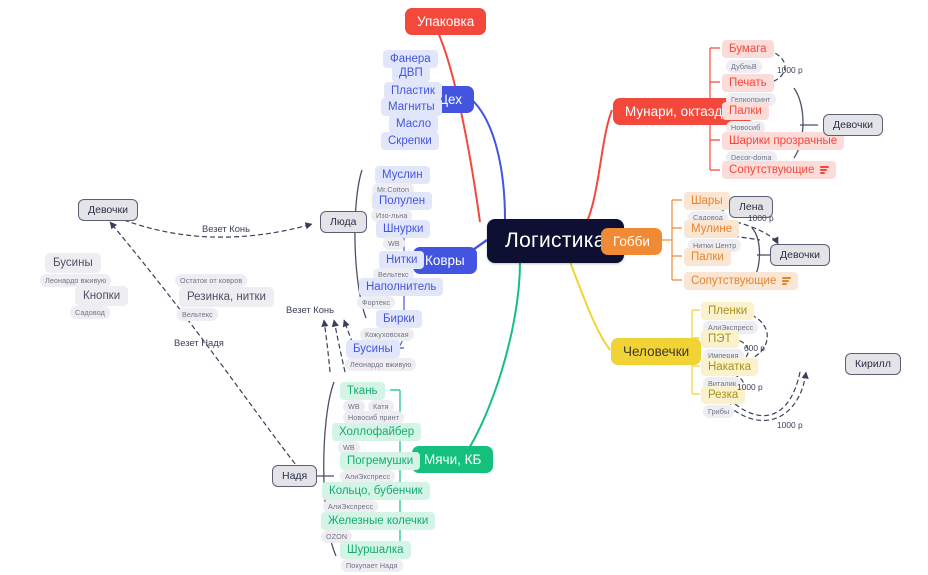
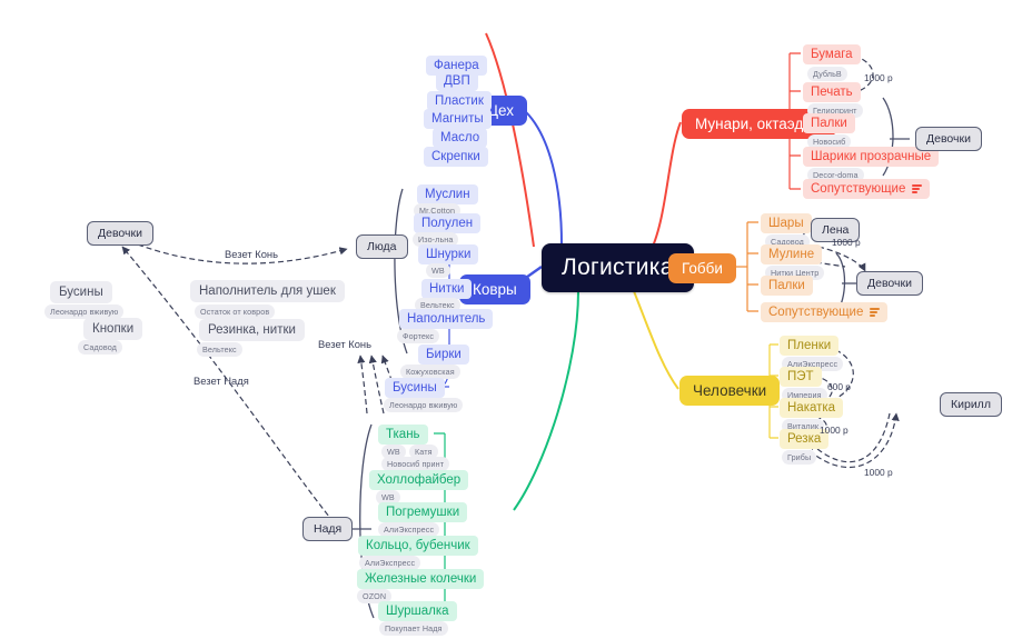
  Логистика
- Упаковка
  Цех
  Ковры
  Мунари, октаэд
  Гобби
  Человечки
- Мячи, КБ
  Фанера
  ДВП
  Пластик
  Магниты
  Масло
  Скрепки
  Муслин
  Mr.Cotton
  Полулен
  Изо-льна
  Шнурки
  WB
  Нитки
  Вельтекс
  Наполнитель
  Фортекс
  Бирки
  Кожуховская
  Бусины
  Леонардо вживую
  Бумага
  ДубльВ
  Печать
  Гелиопринт
  Палки
  Новосиб
  Шарики прозрачные
  Decor-doma
  Сопутствующие
  Шары
  Садовод
  Мулине
  Нитки Центр
  Палки
  Сопутствующие
  Пленки
  АлиЭкспресс
  ПЭТ
  Империя
  Накатка
  Виталик
  Резка
  Грибы
  Ткань
  WB
  Катя
  Новосиб принт
  Холлофайбер
  WB
  Погремушки
  АлиЭкспресс
  Кольцо, бубенчик
  АлиЭкспресс
  Железные колечки
  OZON
  Шуршалка
  Покупает Надя
  Девочки
  Люда
  Надя
  Девочки
  Лена
  Девочки
  Кирилл
  Бусины
  Леонардо вживую
  Кнопки
  Садовод
+ Наполнитель для ушек
  Остаток от ковров
  Резинка, нитки
  Вельтекс
  Везет Конь
  Везет Конь
  Везет Надя
  1000 р
  1000 р
  600 р
  1000 р
  1000 р
